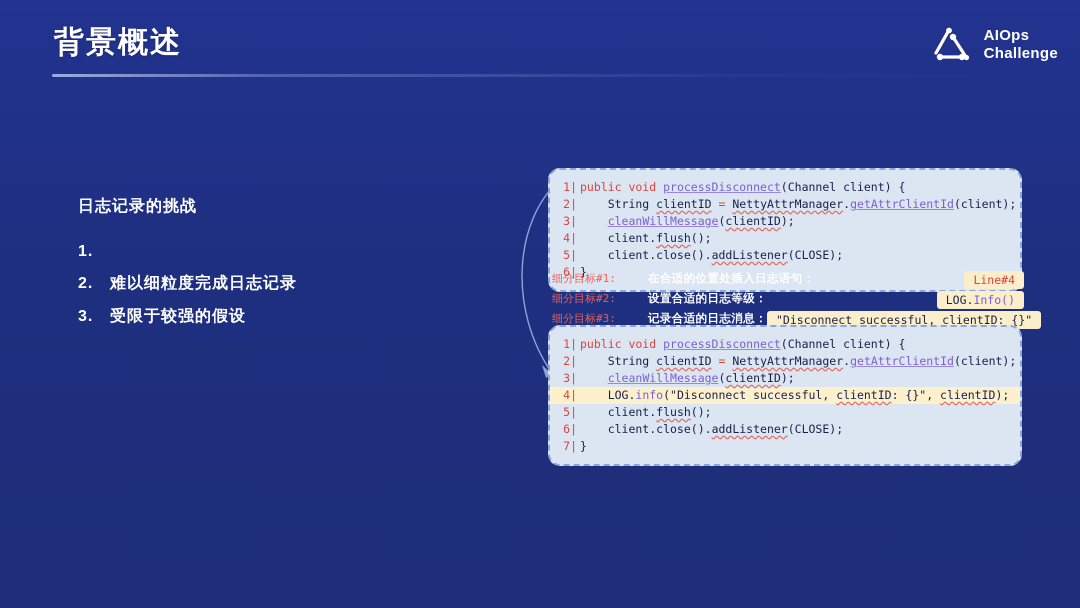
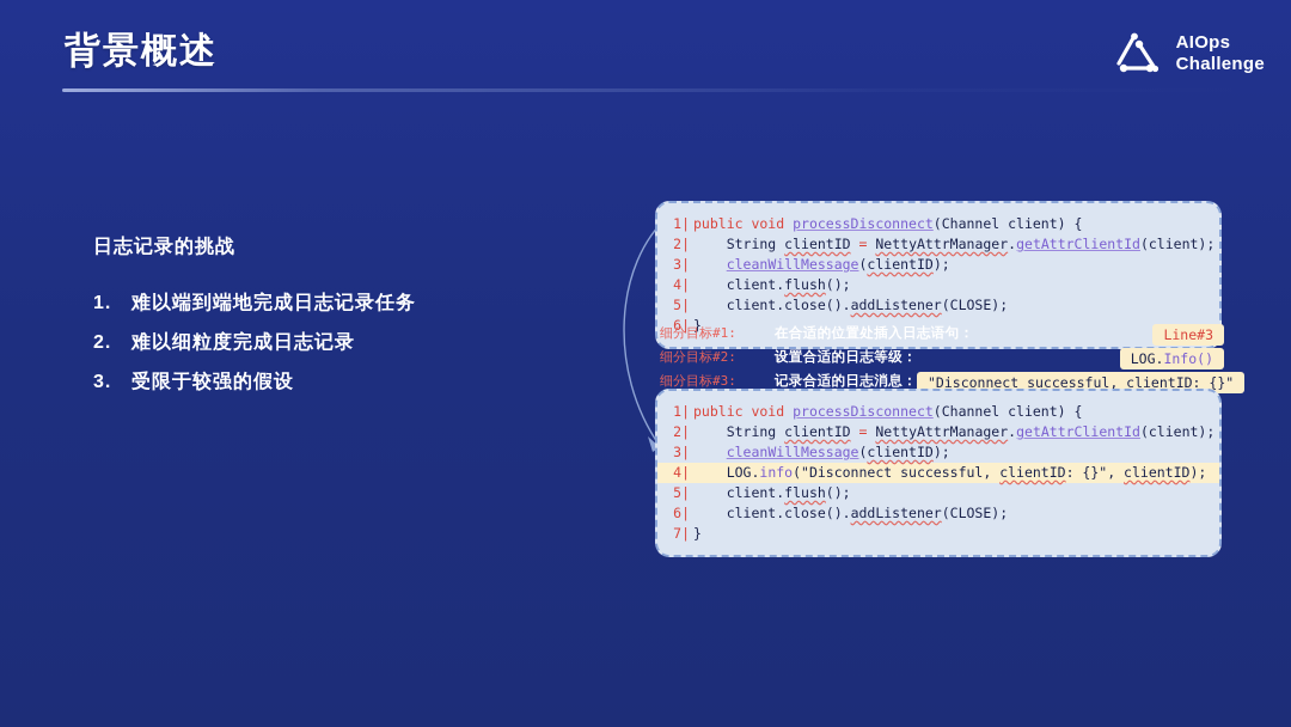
  背景概述
  AIOps
  Challenge
  日志记录的挑战
  1.
+ 难以端到端地完成日志记录任务
  2.
  难以细粒度完成日志记录
  3.
  受限于较强的假设
  1|
  public void processDisconnect(Channel client) {
  2|
  String clientID = NettyAttrManager.getAttrClientId(client);
  3|
  cleanWillMessage(clientID);
  4|
  client.flush();
  5|
  client.close().addListener(CLOSE);
  6|
  }
  细分目标#1:
  在合适的位置处插入日志语句：
- Line#4
+ Line#3
  细分目标#2:
  设置合适的日志等级：
  LOG.Info()
  细分目标#3:
  记录合适的日志消息：
  "Disconnect successful, clientID: {}"
  1|
  public void processDisconnect(Channel client) {
  2|
  String clientID = NettyAttrManager.getAttrClientId(client);
  3|
  cleanWillMessage(clientID);
  4|
  LOG.info("Disconnect successful, clientID: {}", clientID);
  5|
  client.flush();
  6|
  client.close().addListener(CLOSE);
  7|
  }
